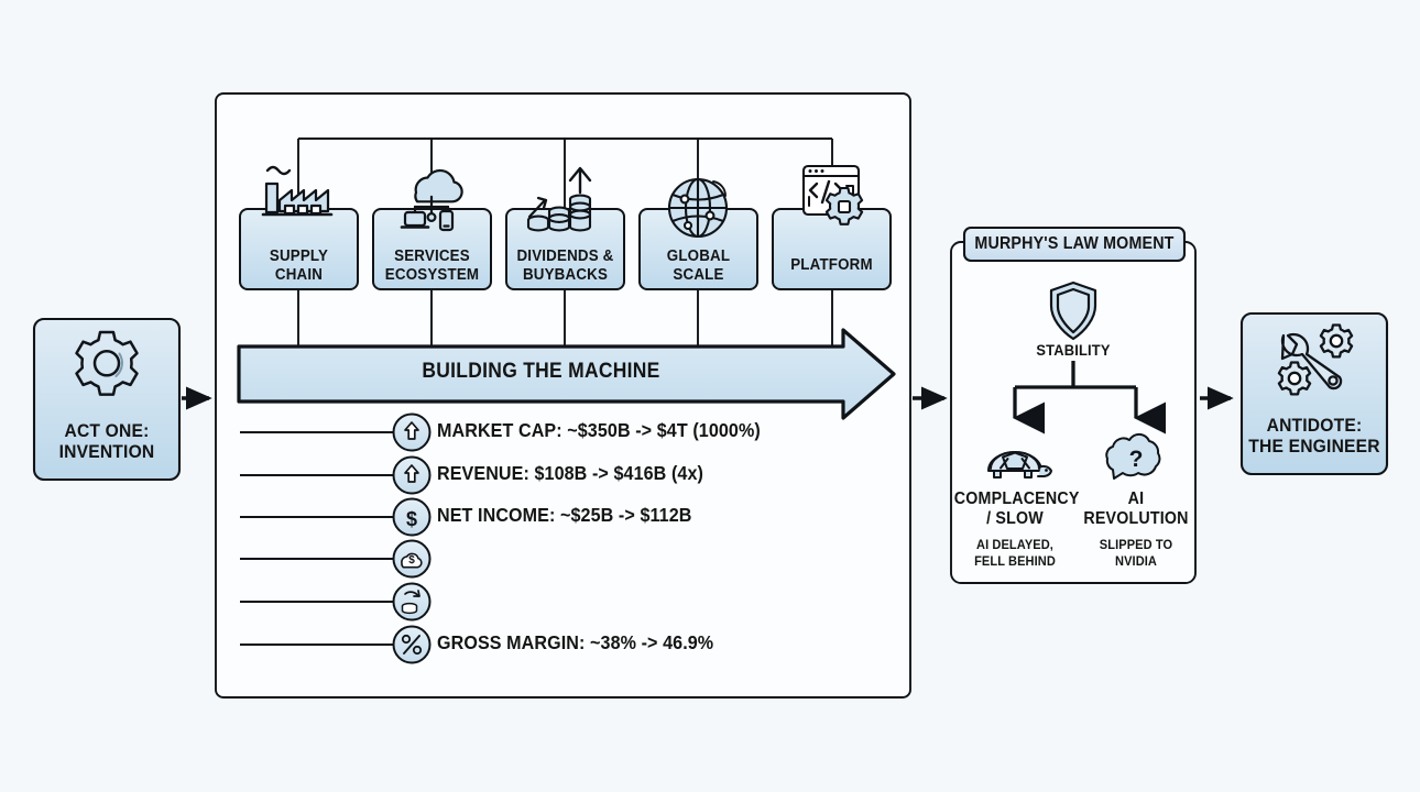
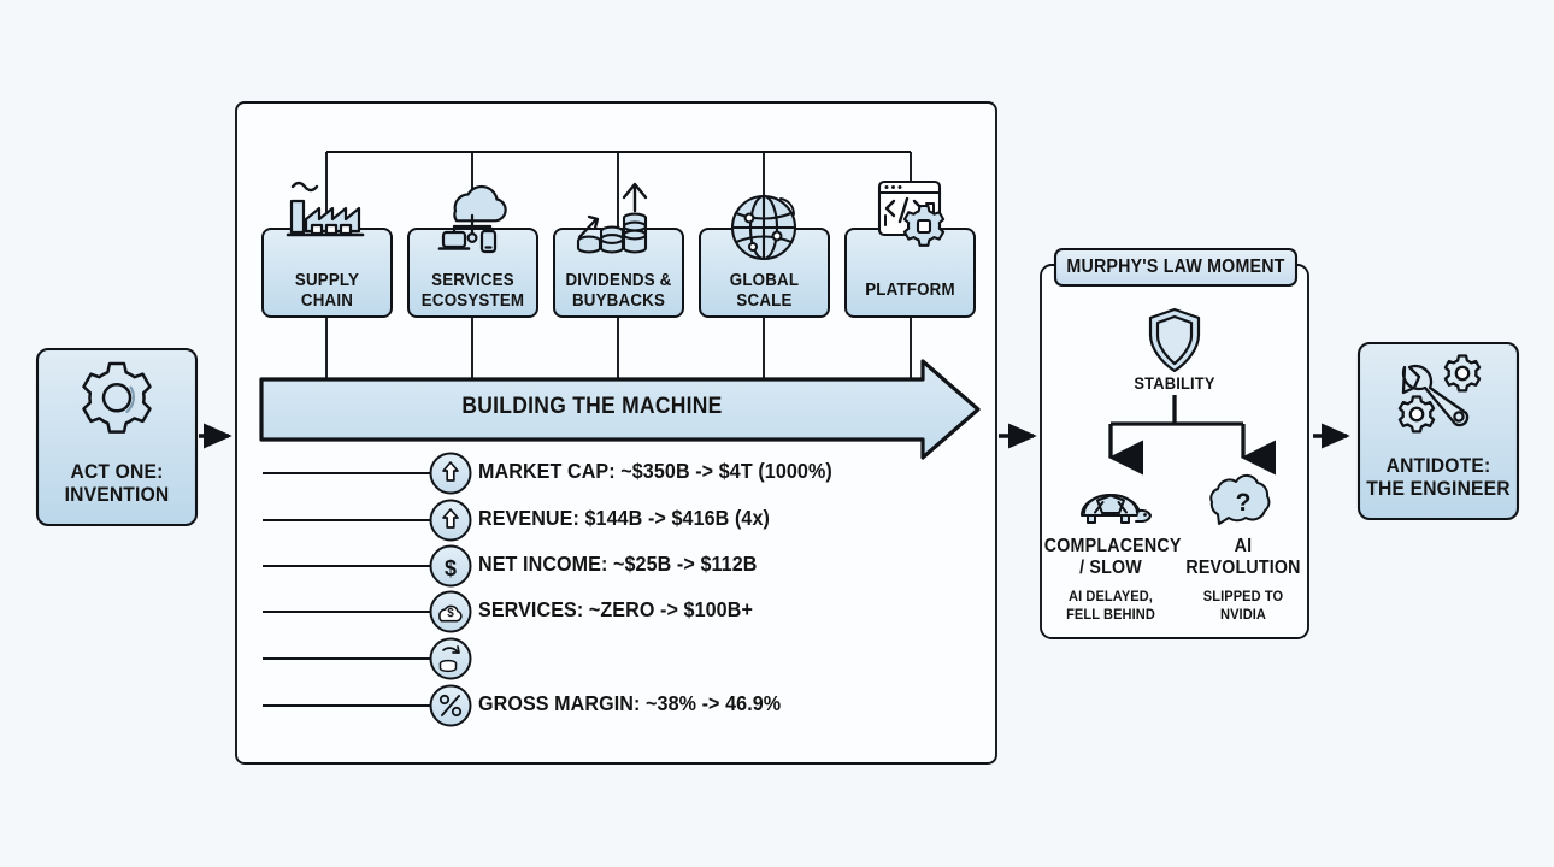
  $
  $
  ?
  ACT ONE:
  INVENTION
  SUPPLY
  CHAIN
  SERVICES
  ECOSYSTEM
  DIVIDENDS &
  BUYBACKS
  GLOBAL
  SCALE
  PLATFORM
  BUILDING THE MACHINE
  MARKET CAP: ~$350B -> $4T (1000%)
- REVENUE: $108B -> $416B (4x)
+ REVENUE: $144B -> $416B (4x)
  NET INCOME: ~$25B -> $112B
+ SERVICES: ~ZERO -> $100B+
  GROSS MARGIN: ~38% -> 46.9%
  MURPHY'S LAW MOMENT
  STABILITY
  COMPLACENCY
  / SLOW
  AI DELAYED,
  FELL BEHIND
  AI
  REVOLUTION
  SLIPPED TO
  NVIDIA
  ANTIDOTE:
  THE ENGINEER
